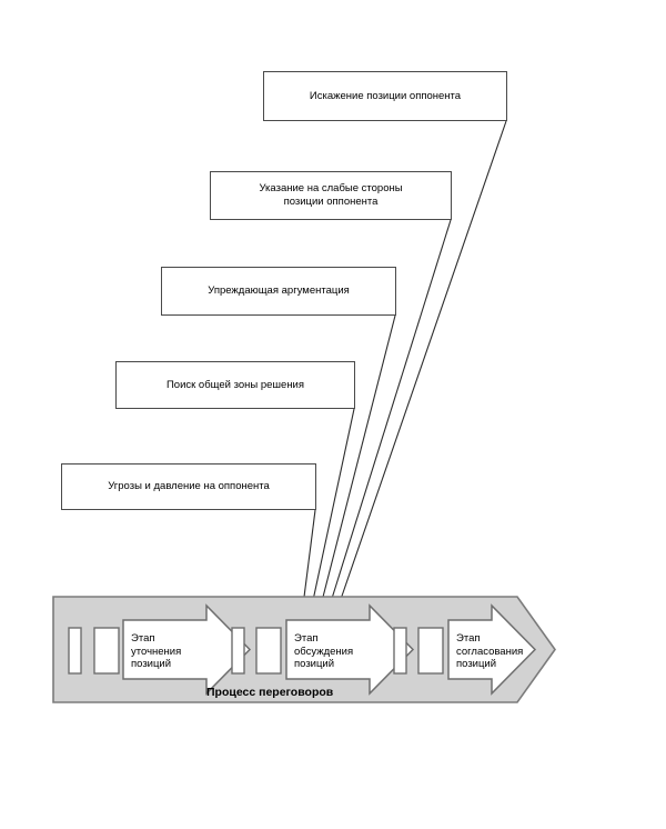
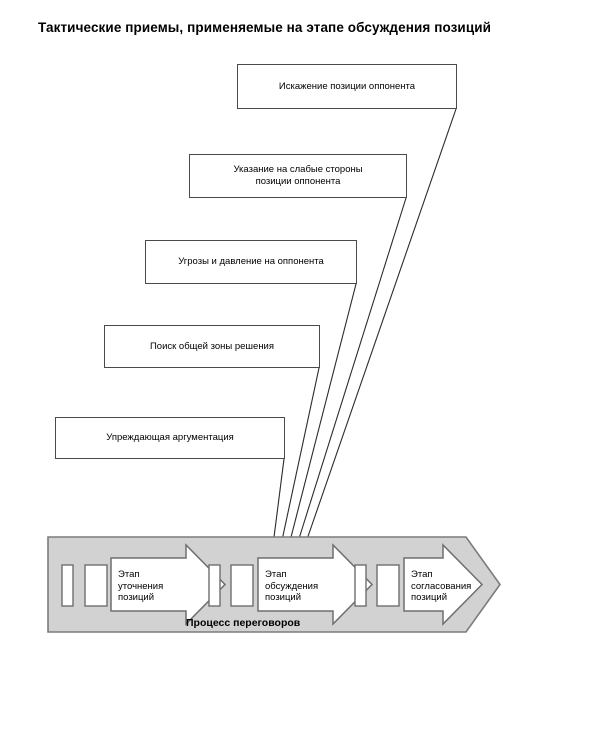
+ Тактические приемы, применяемые на этапе обсуждения позиций
  Искажение позиции оппонента
  Указание на слабые стороны
  позиции оппонента
- Упреждающая аргументация
+ Угрозы и давление на оппонента
  Поиск общей зоны решения
- Угрозы и давление на оппонента
+ Упреждающая аргументация
  Этап
  уточнения
  позиций
  Этап
  обсуждения
  позиций
  Этап
  согласования
  позиций
  Процесс переговоров
